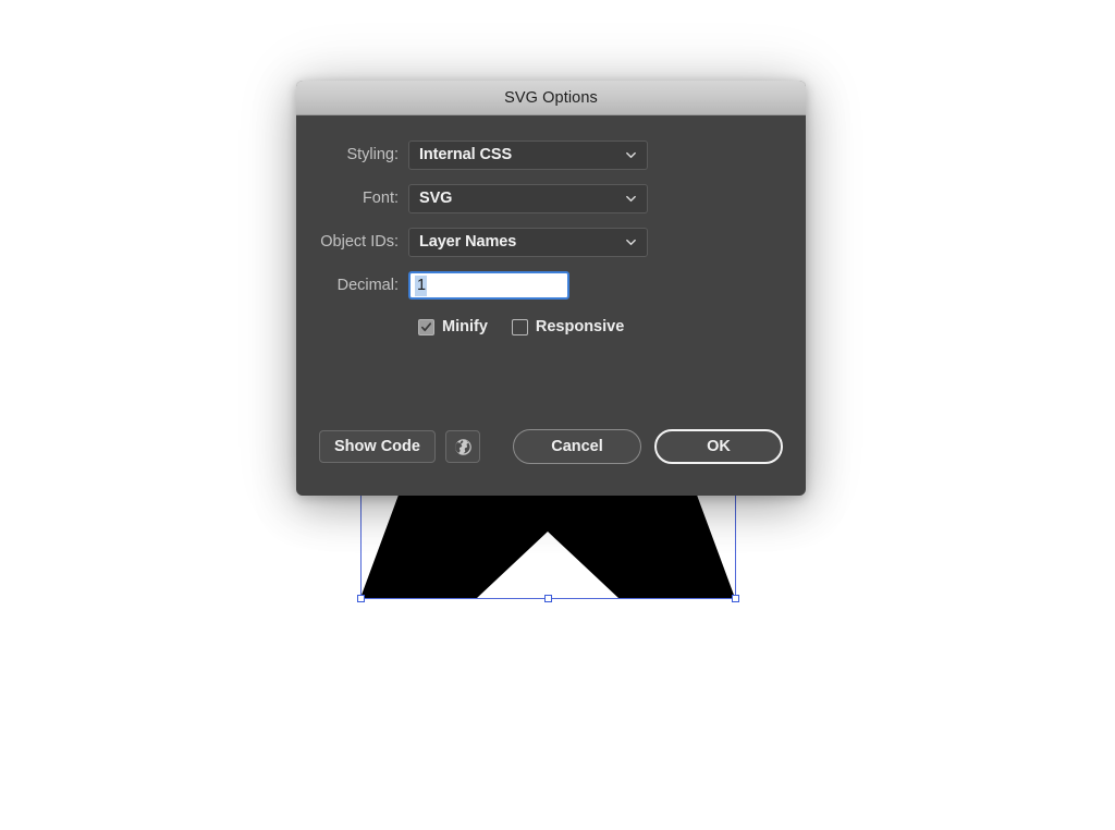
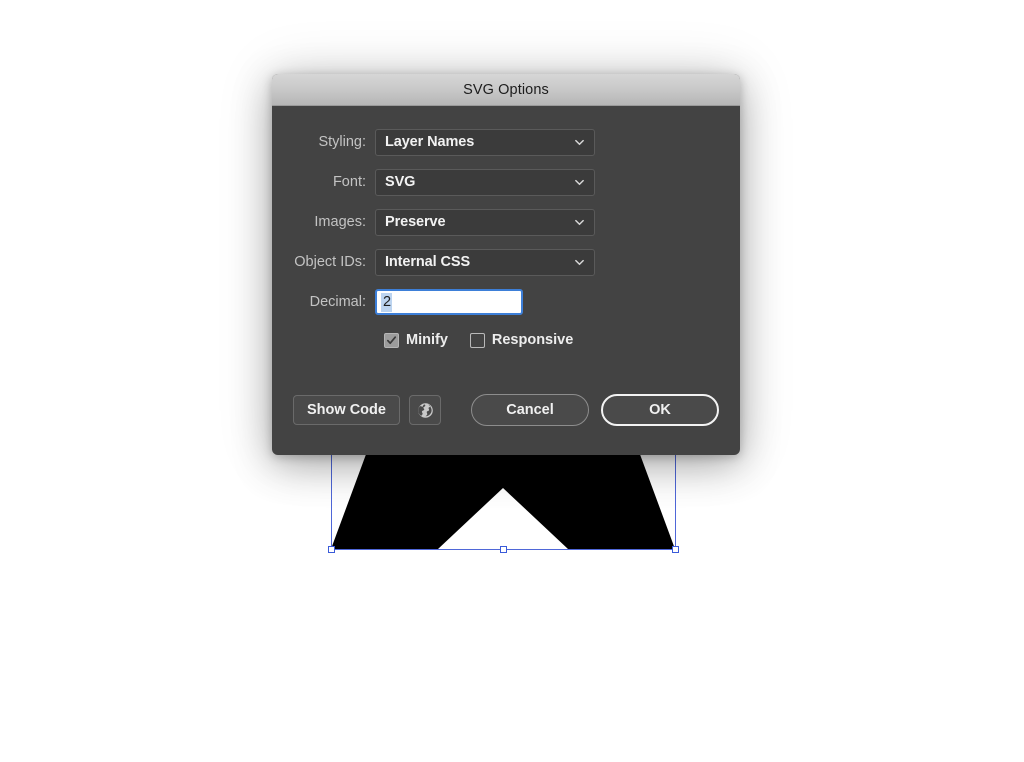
  SVG Options
  Styling:
- Internal CSS
+ Layer Names
  Font:
  SVG
+ Images:
+ Preserve
  Object IDs:
- Layer Names
+ Internal CSS
  Decimal:
- 1
+ 2
  Minify
  Responsive
  Show Code
  Cancel
  OK
